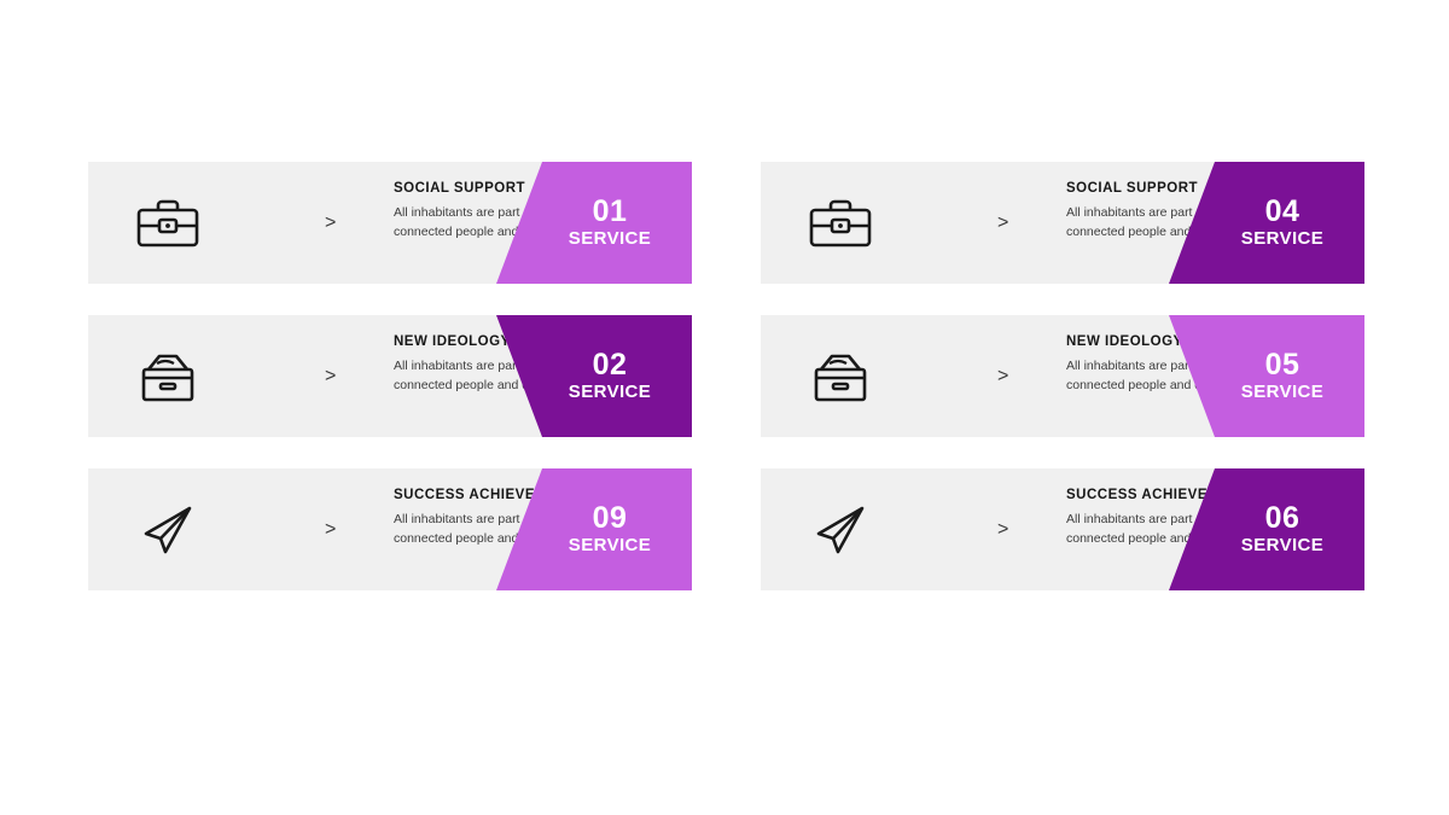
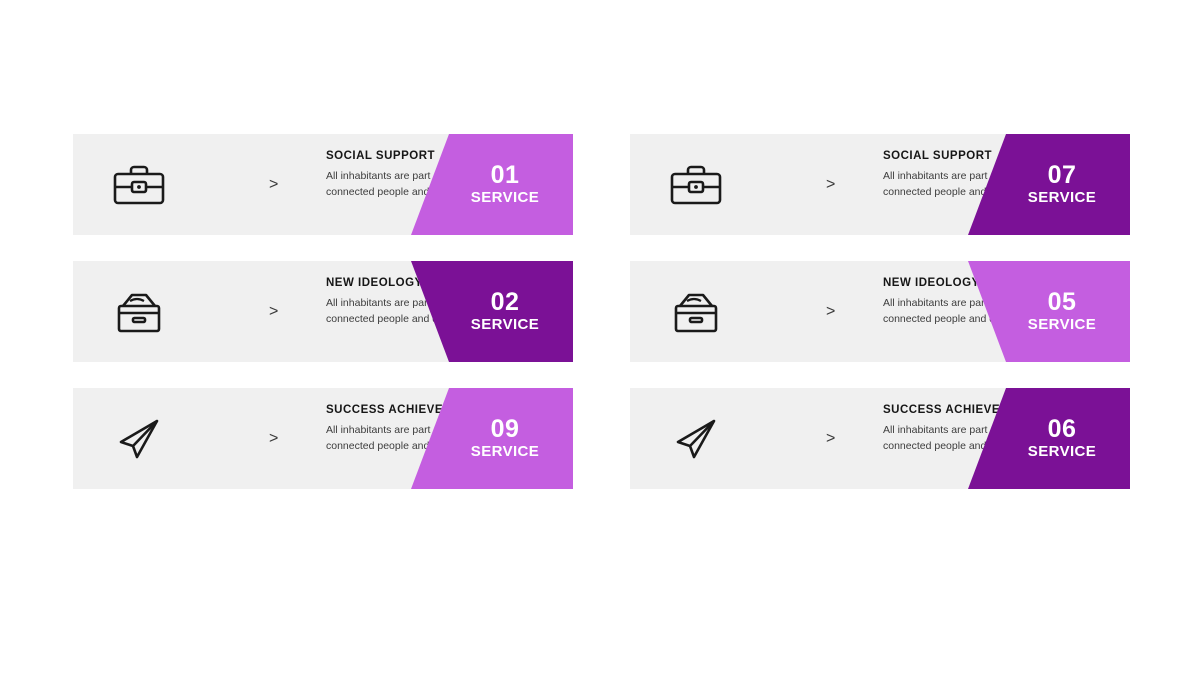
  >
  SOCIAL SUPPORT
  All inhabitants are part connected people and
  01
  SERVICE
  >
  NEW IDEOLOGY
  All inhabitants are par connected people and
  02
  SERVICE
  >
  SUCCESS ACHIEVE
  All inhabitants are part connected people and
  09
  SERVICE
  >
  SOCIAL SUPPORT
  All inhabitants are part connected people and
- 04
+ 07
  SERVICE
  >
  NEW IDEOLOGY
  All inhabitants are par connected people and
  05
  SERVICE
  >
  SUCCESS ACHIEVE
  All inhabitants are part connected people and
  06
  SERVICE
